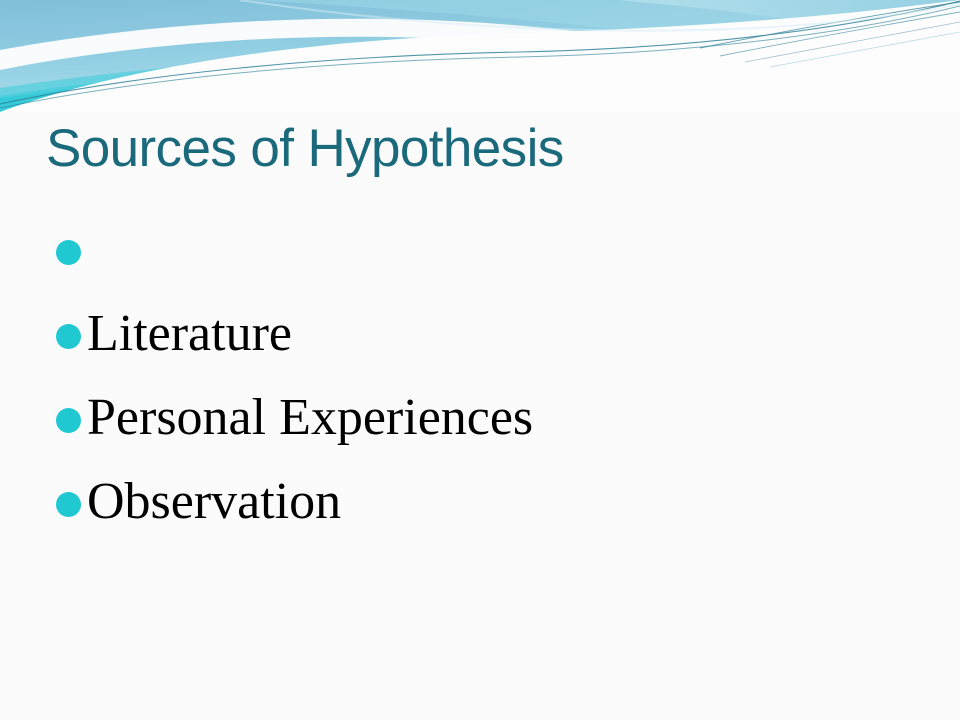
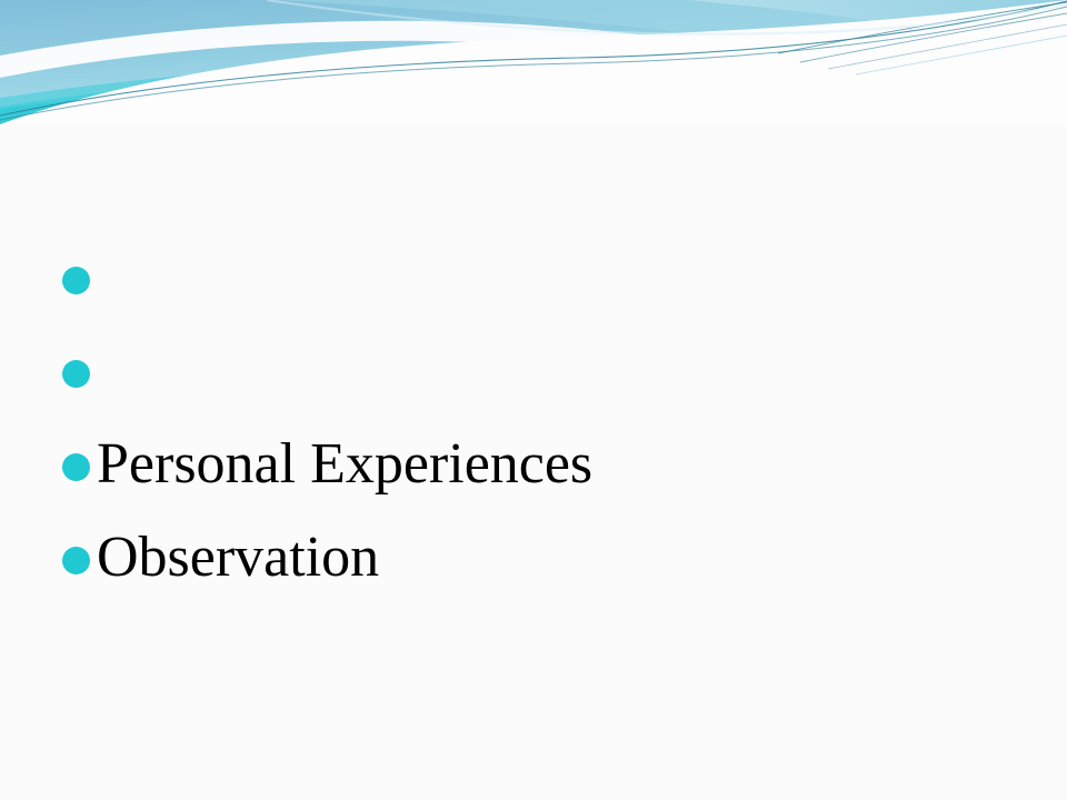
- Sources of Hypothesis
- Literature
  Personal Experiences
  Observation
